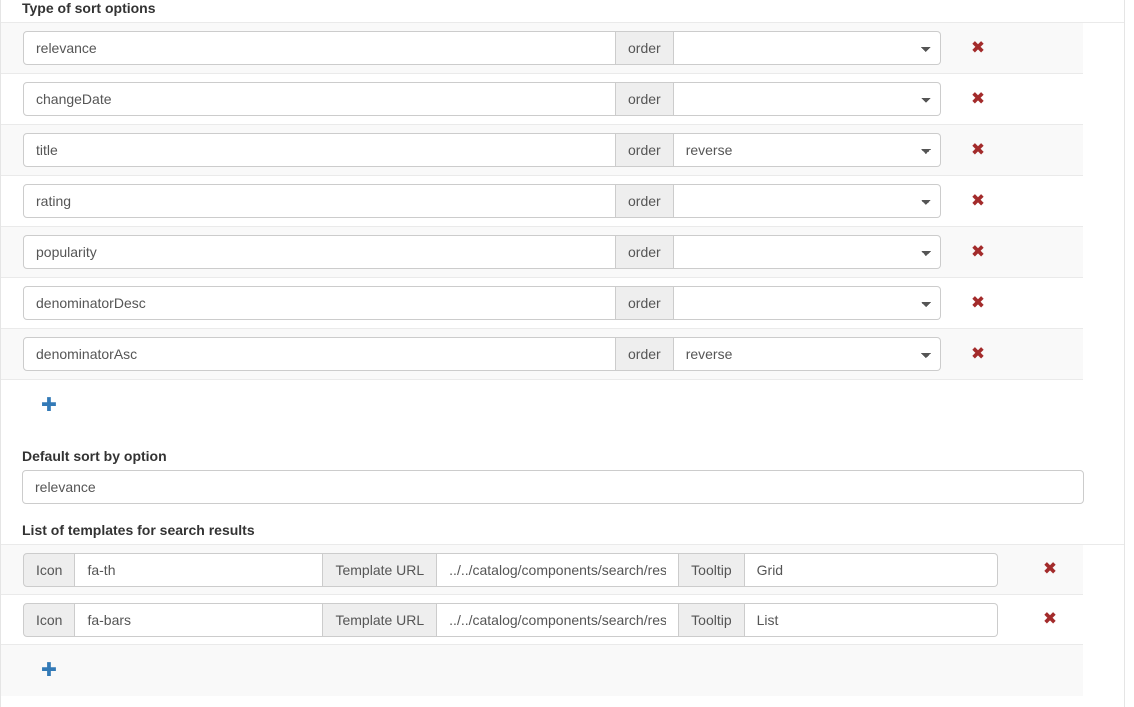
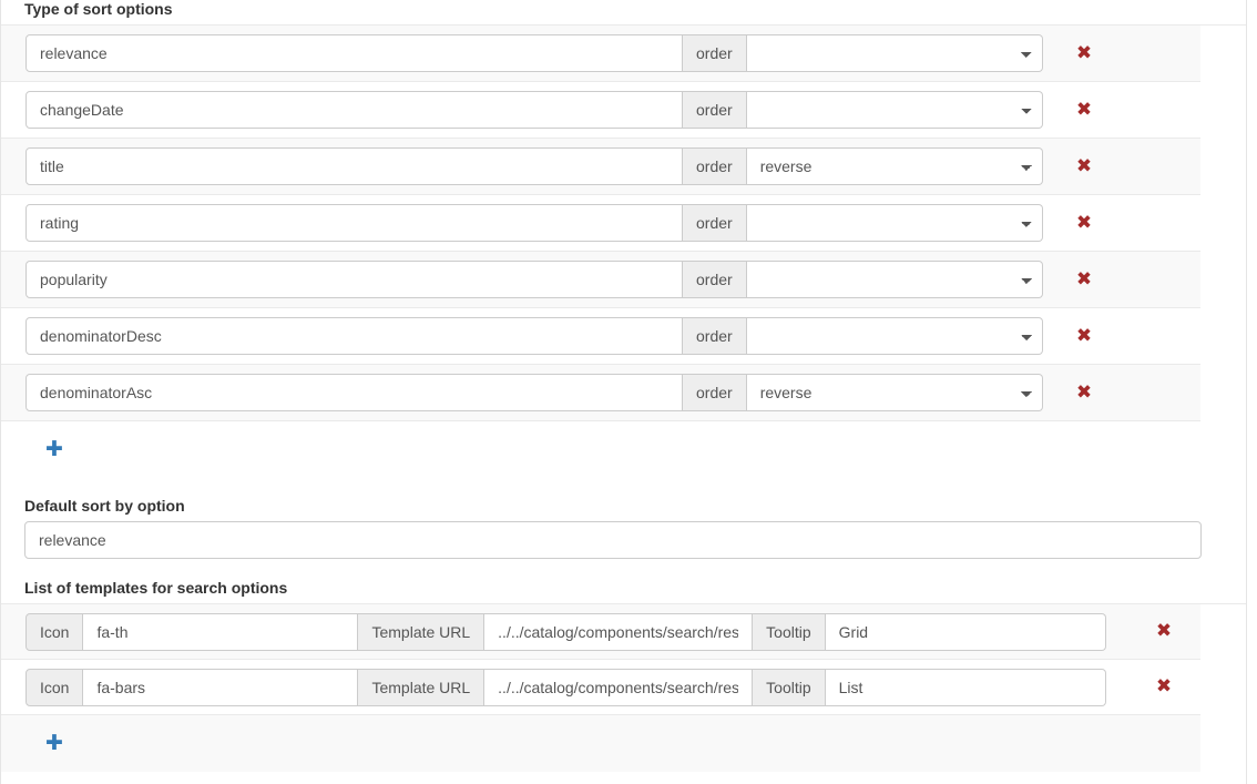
  Type of sort options
  relevance
  order
  ✖
  changeDate
  order
  ✖
  title
  order
  reverse
  ✖
  rating
  order
  ✖
  popularity
  order
  ✖
  denominatorDesc
  order
  ✖
  denominatorAsc
  order
  reverse
  ✖
  ✚
  Default sort by option
  relevance
- List of templates for search results
+ List of templates for search options
  Icon
  fa-th
  Template URL
  ../../catalog/components/search/res
  Tooltip
  Grid
  ✖
  Icon
  fa-bars
  Template URL
  ../../catalog/components/search/res
  Tooltip
  List
  ✖
  ✚
